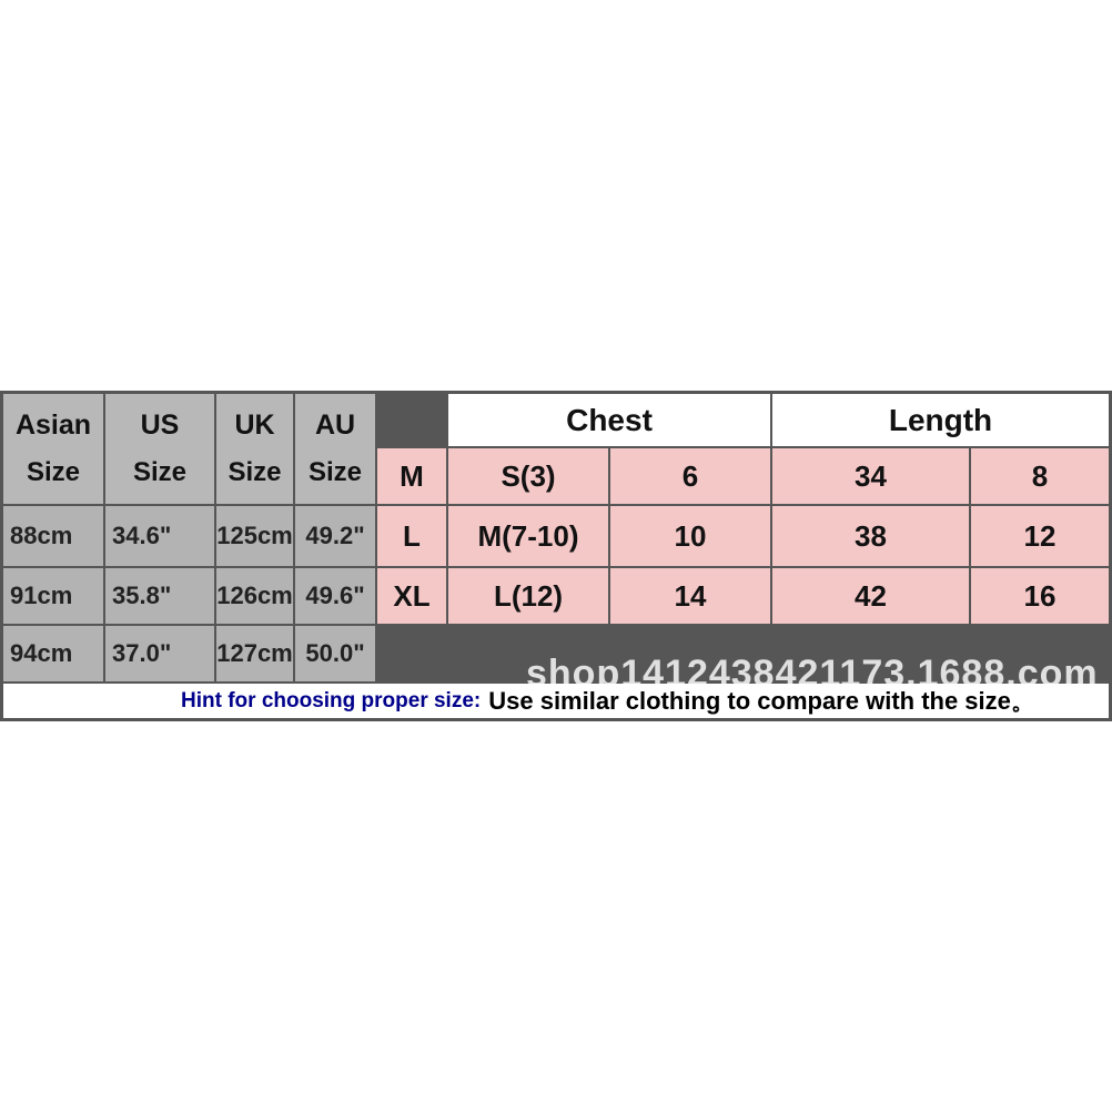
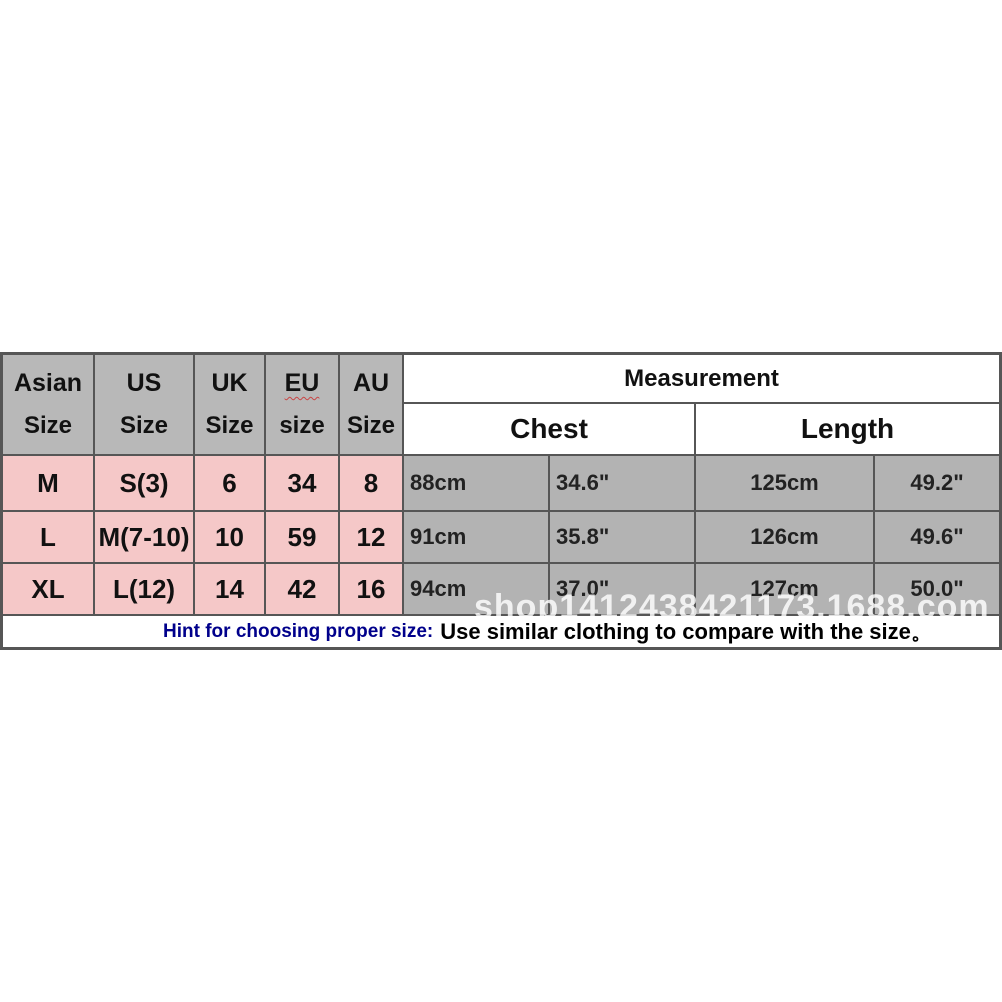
  Asian
  Size
  US
  Size
  UK
  Size
+ EU
+ size
  AU
  Size
+ Measurement
  Chest
  Length
  M
  S(3)
  6
  34
  8
  88cm
  34.6"
  125cm
  49.2"
  L
  M(7-10)
  10
- 38
+ 59
  12
  91cm
  35.8"
  126cm
  49.6"
  XL
  L(12)
  14
  42
  16
  94cm
  37.0"
  127cm
  50.0"
  Hint for choosing proper size:
  Use similar clothing to compare with the size。
  shop1412438421173.1688.com
